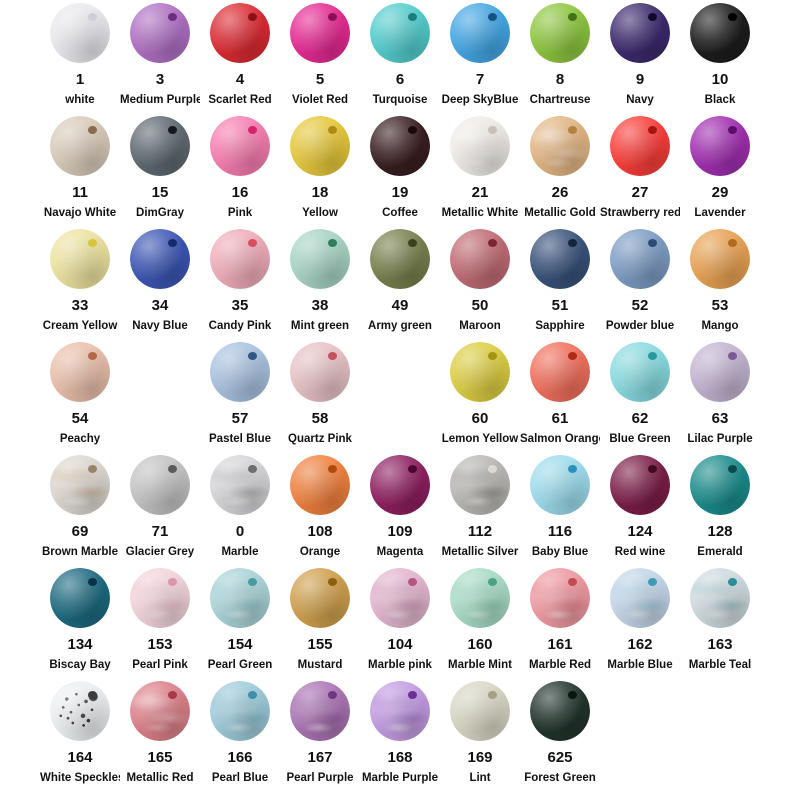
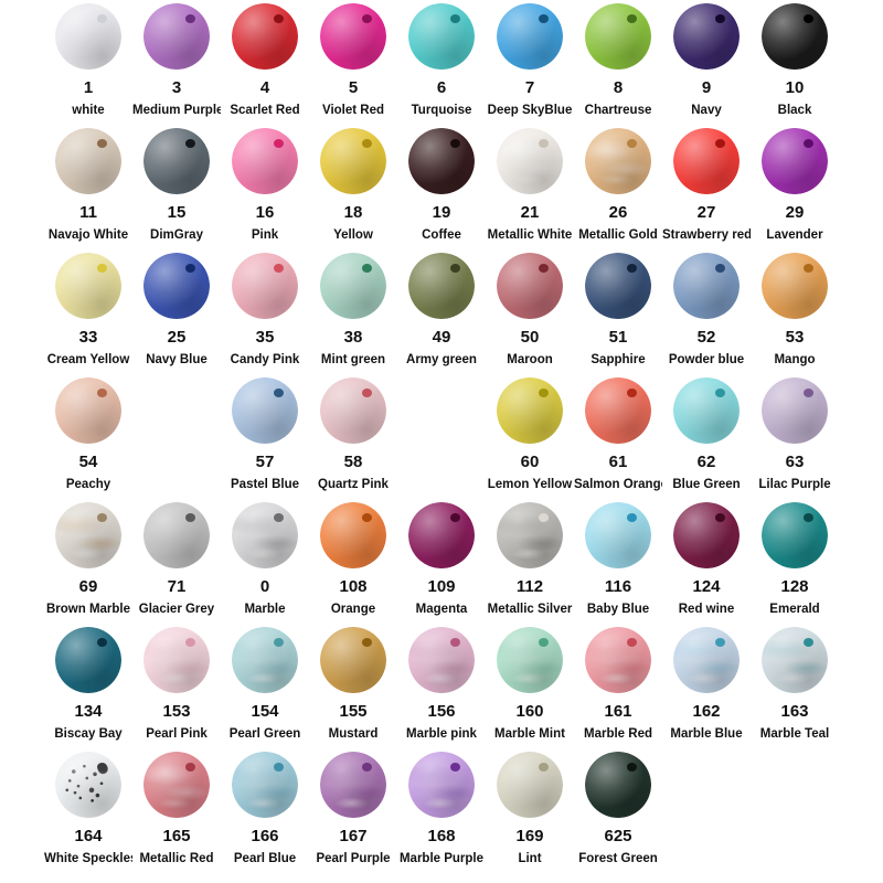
  1
  white
  3
  Medium Purple
  4
  Scarlet Red
  5
  Violet Red
  6
  Turquoise
  7
  Deep SkyBlue
  8
  Chartreuse
  9
  Navy
  10
  Black
  11
  Navajo White
  15
  DimGray
  16
  Pink
  18
  Yellow
  19
  Coffee
  21
  Metallic White
  26
  Metallic Gold
  27
  Strawberry red
  29
  Lavender
  33
  Cream Yellow
- 34
+ 25
  Navy Blue
  35
  Candy Pink
  38
  Mint green
  49
  Army green
  50
  Maroon
  51
  Sapphire
  52
  Powder blue
  53
  Mango
  54
  Peachy
  57
  Pastel Blue
  58
  Quartz Pink
  60
  Lemon Yellow
  61
  Salmon Orang
  62
  Blue Green
  63
  Lilac Purple
  69
  Brown Marble
  71
  Glacier Grey
  0
  Marble
  108
  Orange
  109
  Magenta
  112
  Metallic Silver
  116
  Baby Blue
  124
  Red wine
  128
  Emerald
  134
  Biscay Bay
  153
  Pearl Pink
  154
  Pearl Green
  155
  Mustard
- 104
+ 156
  Marble pink
  160
  Marble Mint
  161
  Marble Red
  162
  Marble Blue
  163
  Marble Teal
  164
  White Speckle
  165
  Metallic Red
  166
  Pearl Blue
  167
  Pearl Purple
  168
  Marble Purple
  169
  Lint
  625
  Forest Green
